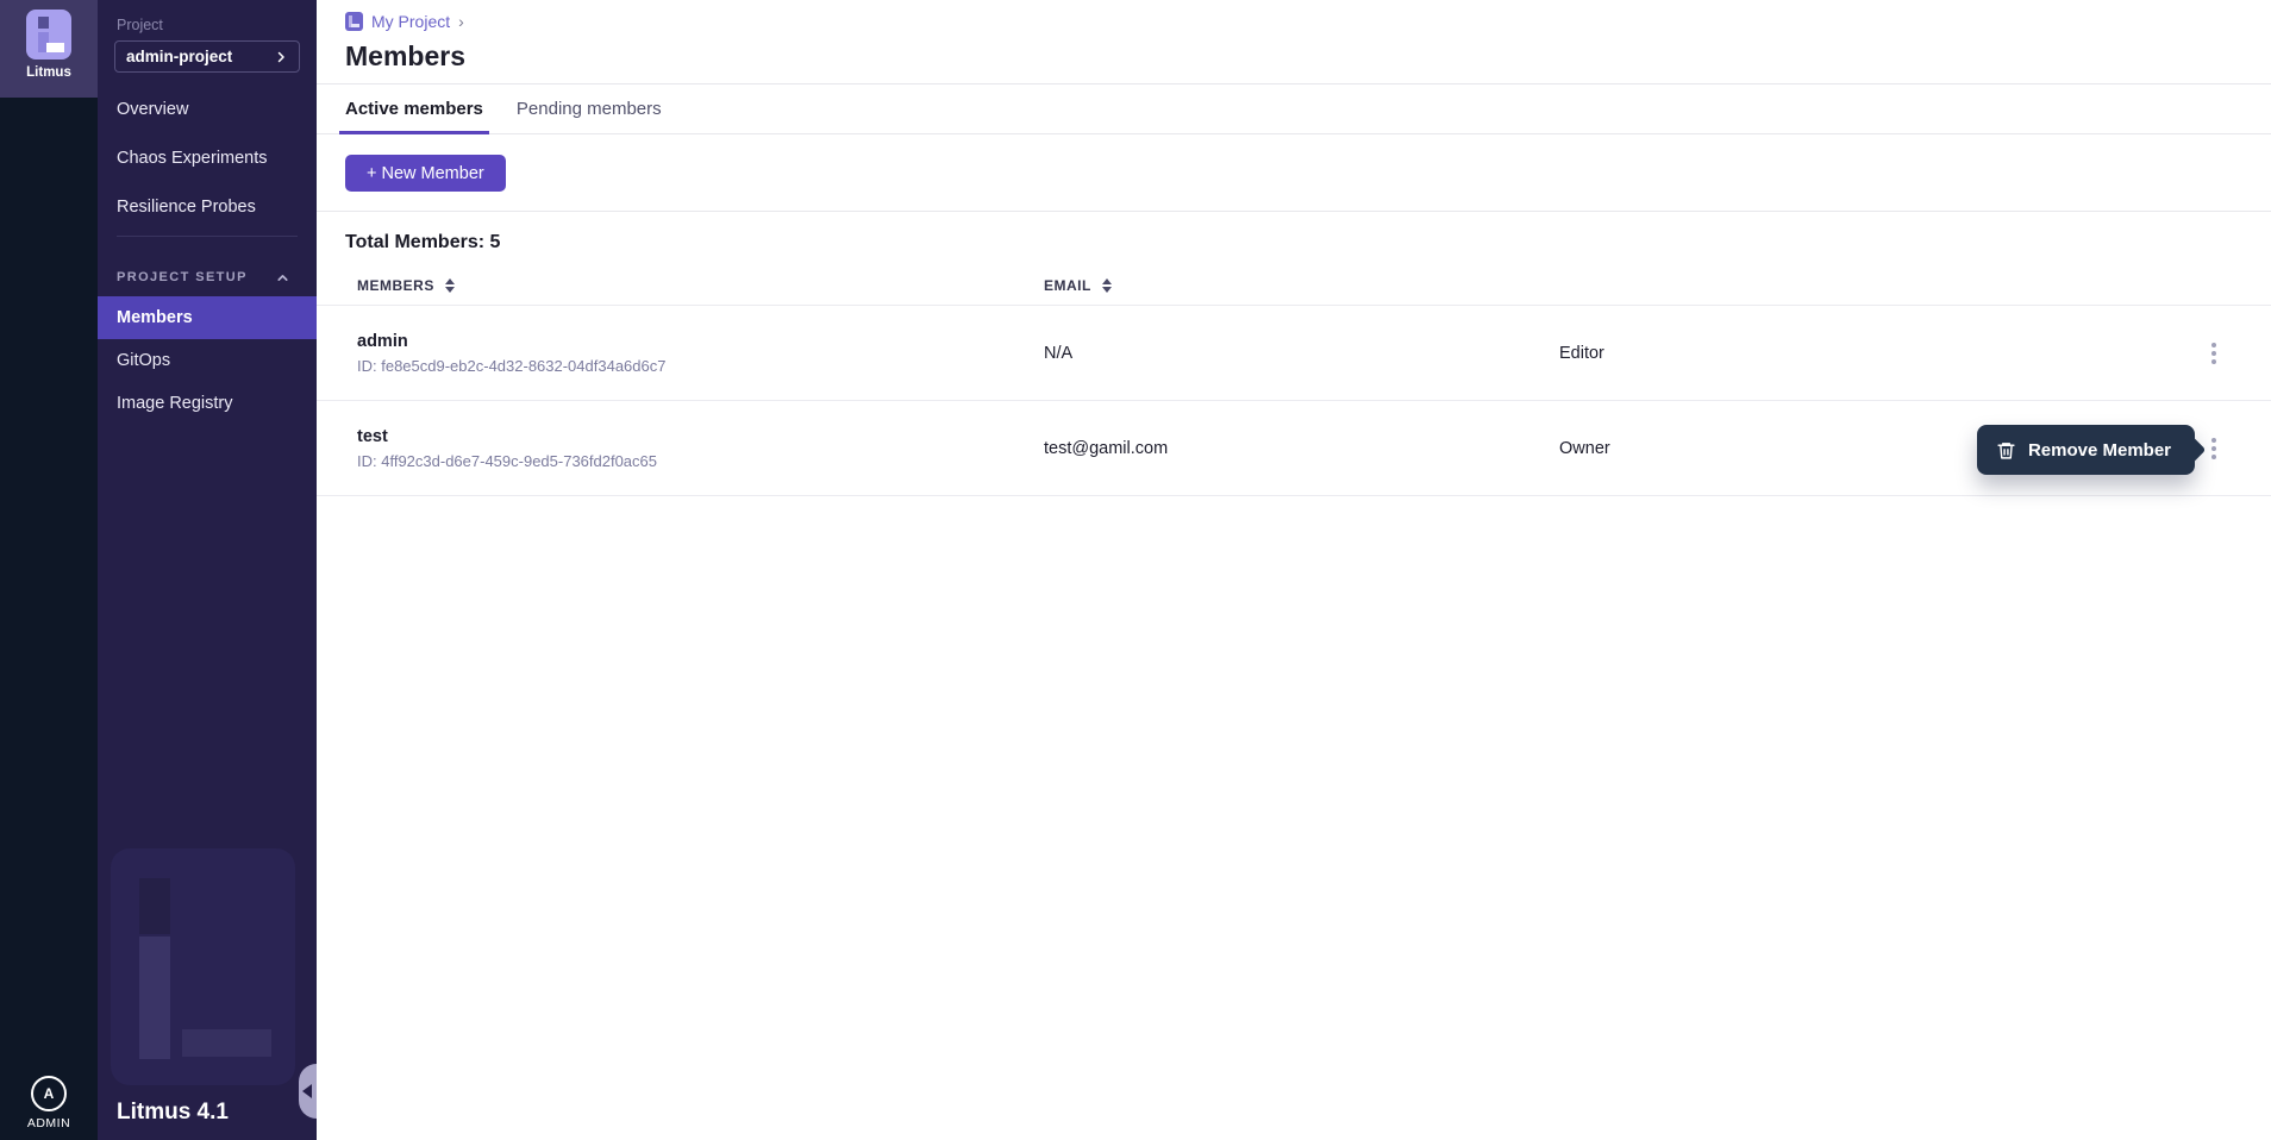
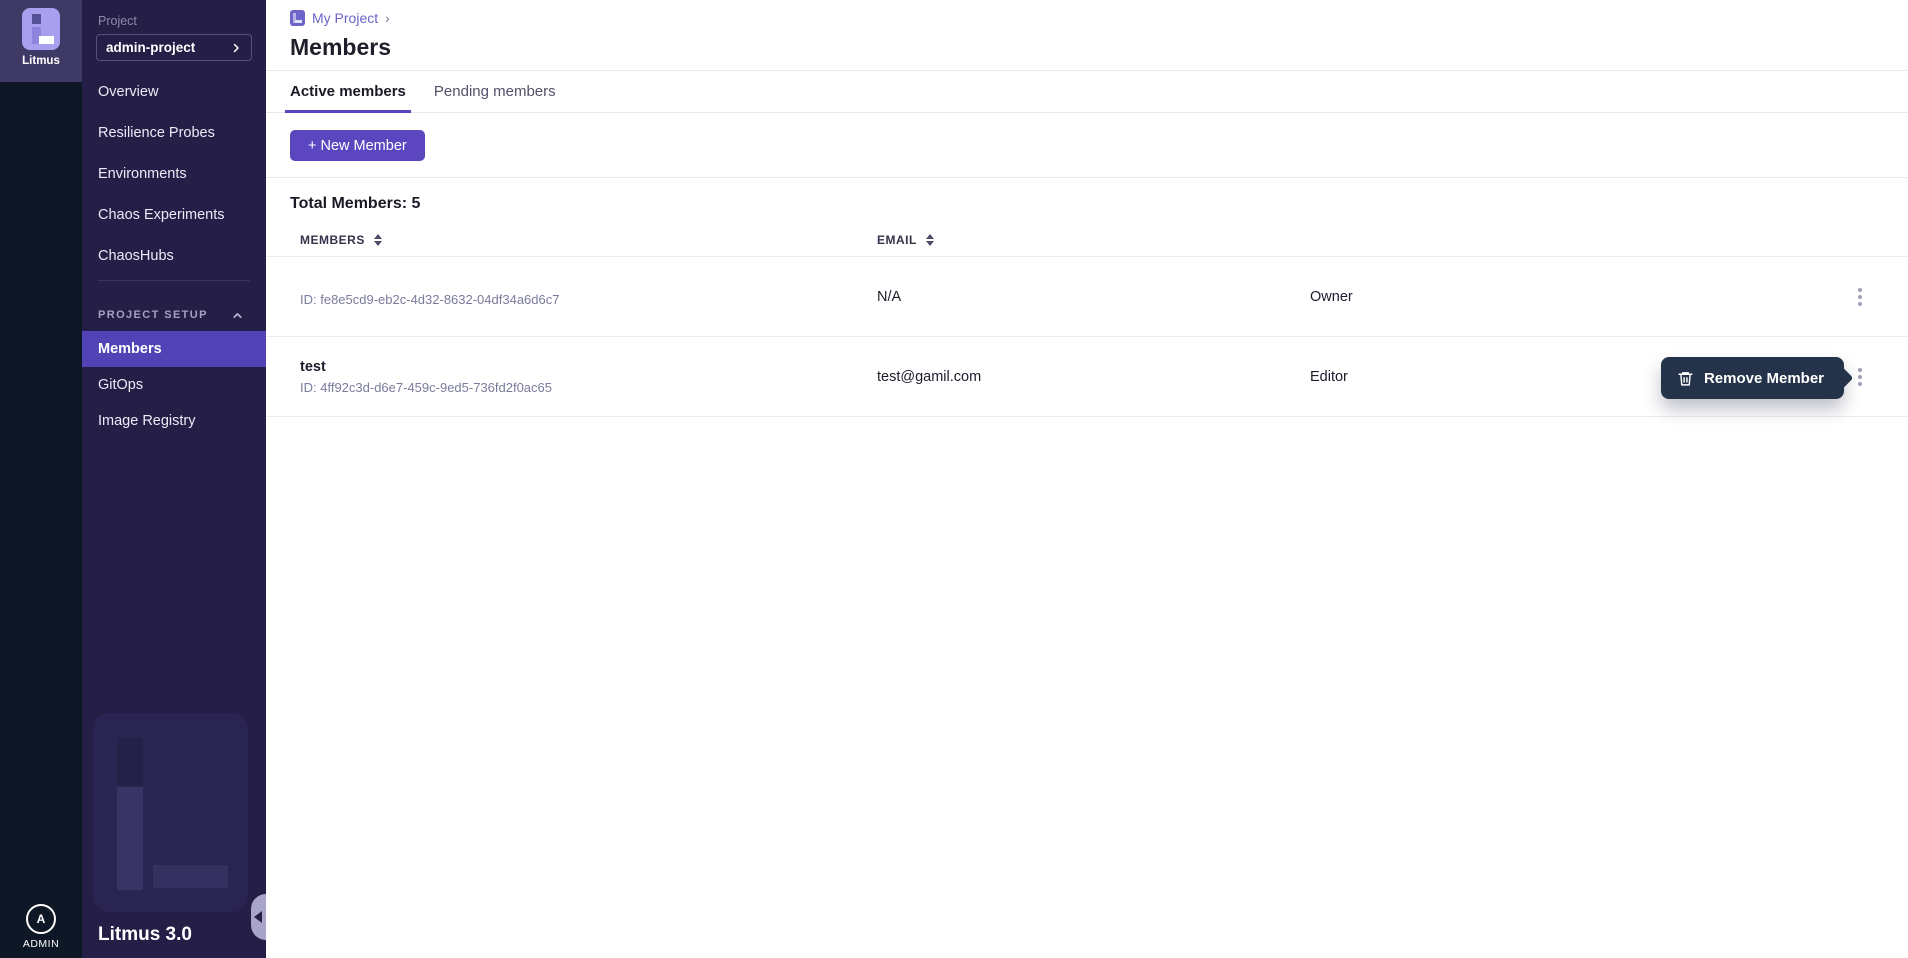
  Litmus
  A
  ADMIN
  Project
  admin-project
  Overview
- Chaos Experiments
+ Resilience Probes
+ Environments
- Resilience Probes
+ Chaos Experiments
+ ChaosHubs
  PROJECT SETUP
  Members
  GitOps
  Image Registry
- Litmus 4.1
+ Litmus 3.0
  My Project
  ›
  Members
  Active members
  Pending members
  + New Member
  Total Members: 5
  MEMBERS
  EMAIL
- admin
  ID: fe8e5cd9-eb2c-4d32-8632-04df34a6d6c7
  N/A
- Editor
+ Owner
  test
  ID: 4ff92c3d-d6e7-459c-9ed5-736fd2f0ac65
  test@gamil.com
- Owner
+ Editor
  Remove Member
